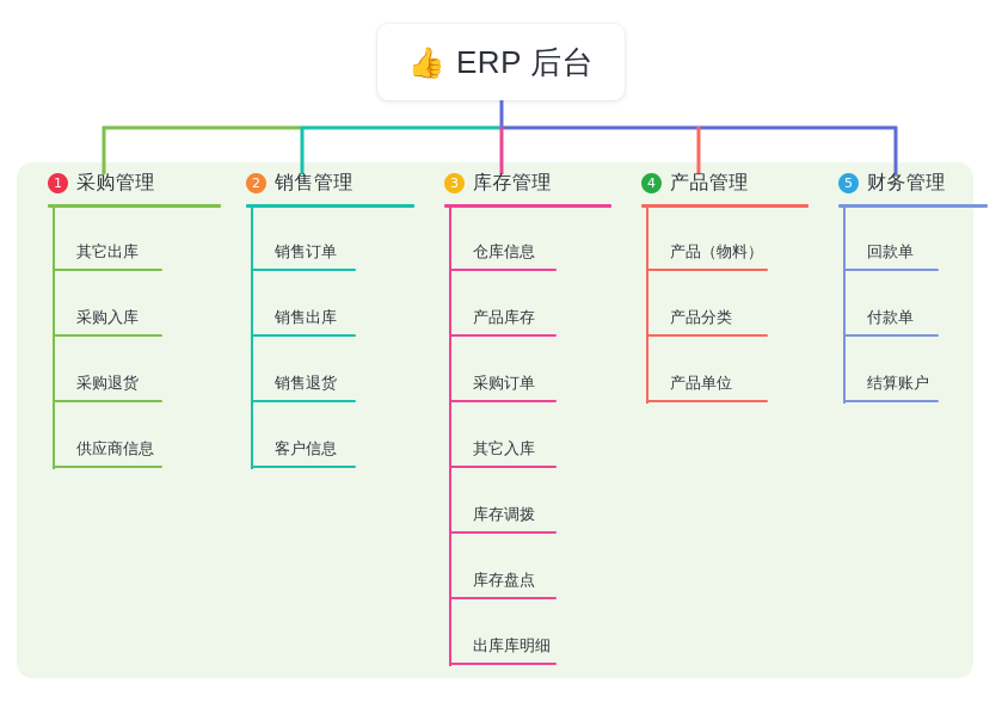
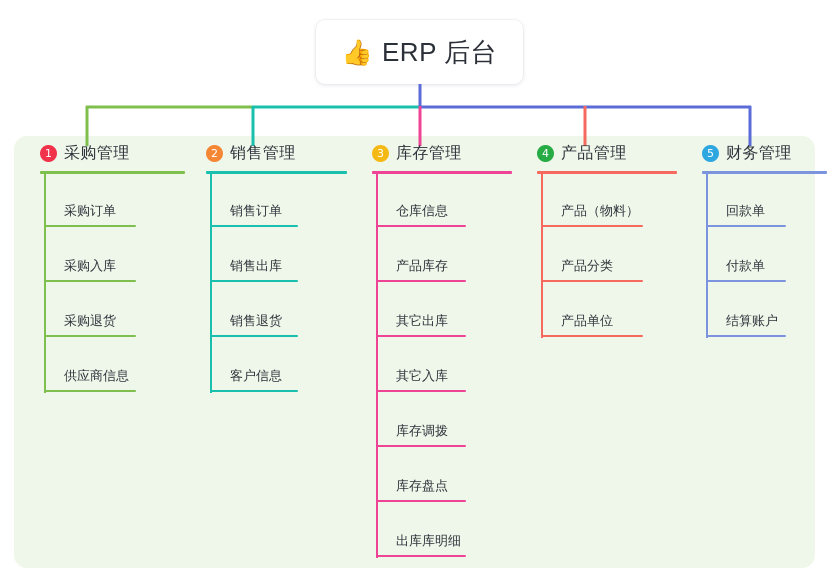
  👍
  ERP 后台
  1
  采购管理
- 其它出库
+ 采购订单
  采购入库
  采购退货
  供应商信息
  2
  销售管理
  销售订单
  销售出库
  销售退货
  客户信息
  3
  库存管理
  仓库信息
  产品库存
- 采购订单
+ 其它出库
  其它入库
  库存调拨
  库存盘点
  出库库明细
  4
  产品管理
  产品（物料）
  产品分类
  产品单位
  5
  财务管理
  回款单
  付款单
  结算账户
